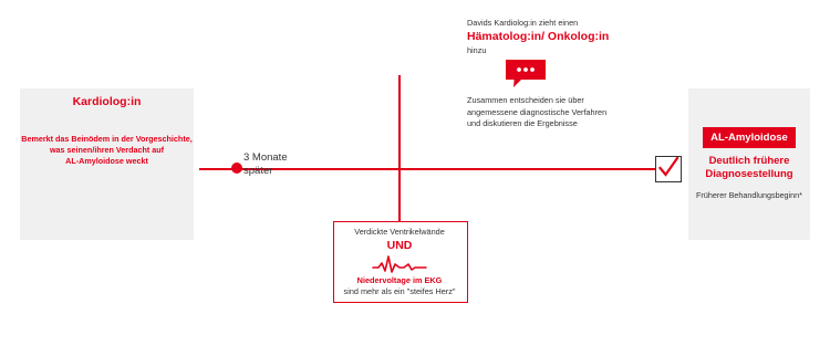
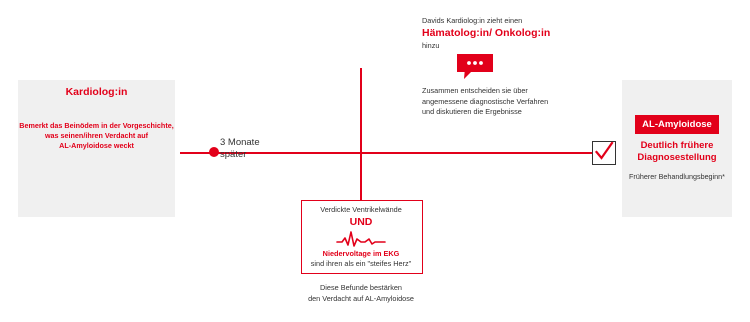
  Kardiolog:in
  Bemerkt das Beinödem in der Vorgeschichte,
  was seinen/ihren Verdacht auf
  AL-Amyloidose weckt
  3 Monate
  später
  Davids Kardiolog:in zieht einen
  Hämatolog:in/ Onkolog:in
  hinzu
  Zusammen entscheiden sie über
  angemessene diagnostische Verfahren
  und diskutieren die Ergebnisse
  Verdickte Ventrikelwände
  UND
  Niedervoltage im EKG
- sind mehr als ein "steifes Herz"
+ sind ihren als ein "steifes Herz"
+ Diese Befunde bestärken
+ den Verdacht auf AL-Amyloidose
  AL-Amyloidose
  Deutlich frühere
  Diagnosestellung
  Früherer Behandlungsbeginn*
